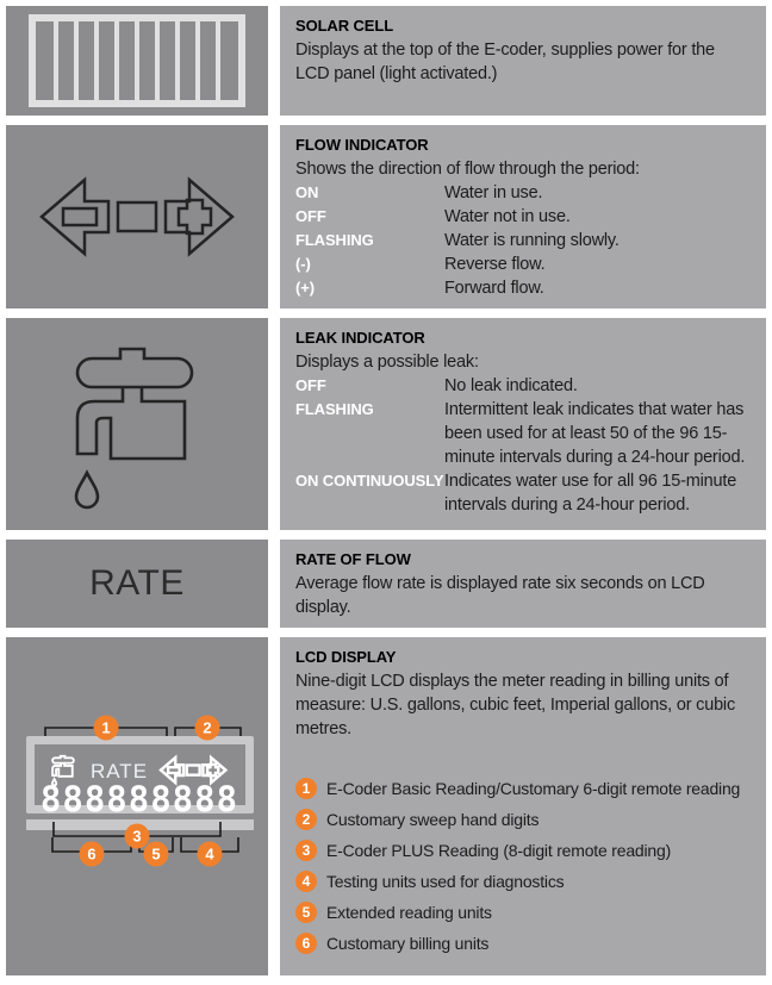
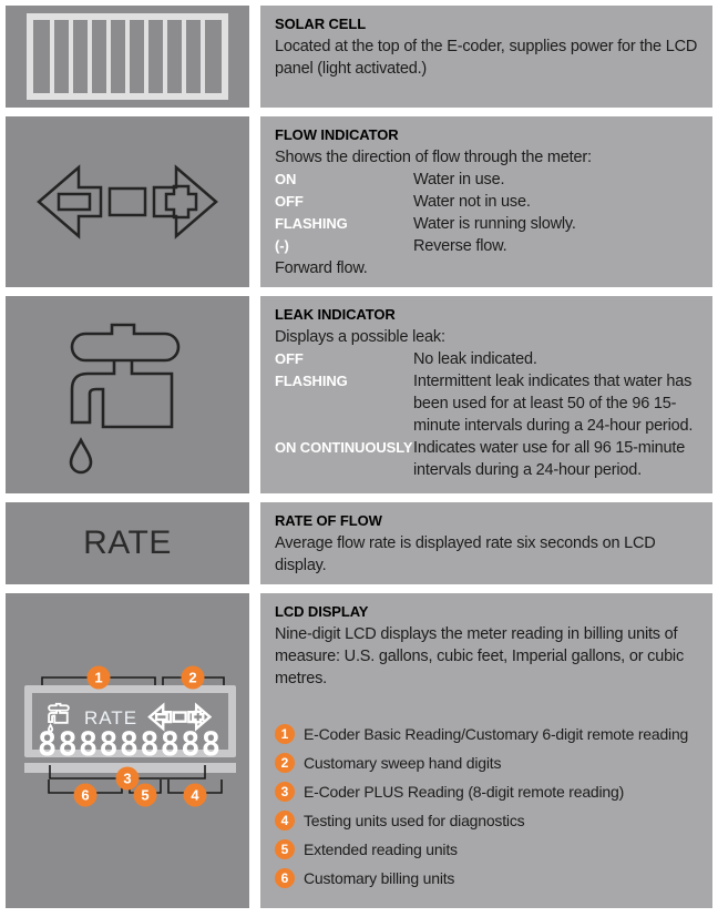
  SOLAR CELL
- Displays at the top of the E-coder, supplies power for the LCD panel (light activated.)
+ Located at the top of the E-coder, supplies power for the LCD panel (light activated.)
  FLOW INDICATOR
- Shows the direction of flow through the period:
+ Shows the direction of flow through the meter:
  ON
  Water in use.
  OFF
  Water not in use.
  FLASHING
  Water is running slowly.
  (-)
  Reverse flow.
- (+)
  Forward flow.
  LEAK INDICATOR
  Displays a possible leak:
  OFF
  No leak indicated.
  FLASHING
  Intermittent leak indicates that water has been used for at least 50 of the 96 15-minute intervals during a 24-hour period.
  ON CONTINUOUSLY
  Indicates water use for all 96 15-minute intervals during a 24-hour period.
  RATE
  RATE OF FLOW
  Average flow rate is displayed rate six seconds on LCD display.
  RATE
  888888888
  1
  2
  3
  6
  5
  4
  LCD DISPLAY
  Nine-digit LCD displays the meter reading in billing units of measure: U.S. gallons, cubic feet, Imperial gallons, or cubic metres.
  1
  E-Coder Basic Reading/Customary 6-digit remote reading
  2
  Customary sweep hand digits
  3
  E-Coder PLUS Reading (8-digit remote reading)
  4
  Testing units used for diagnostics
  5
  Extended reading units
  6
  Customary billing units
